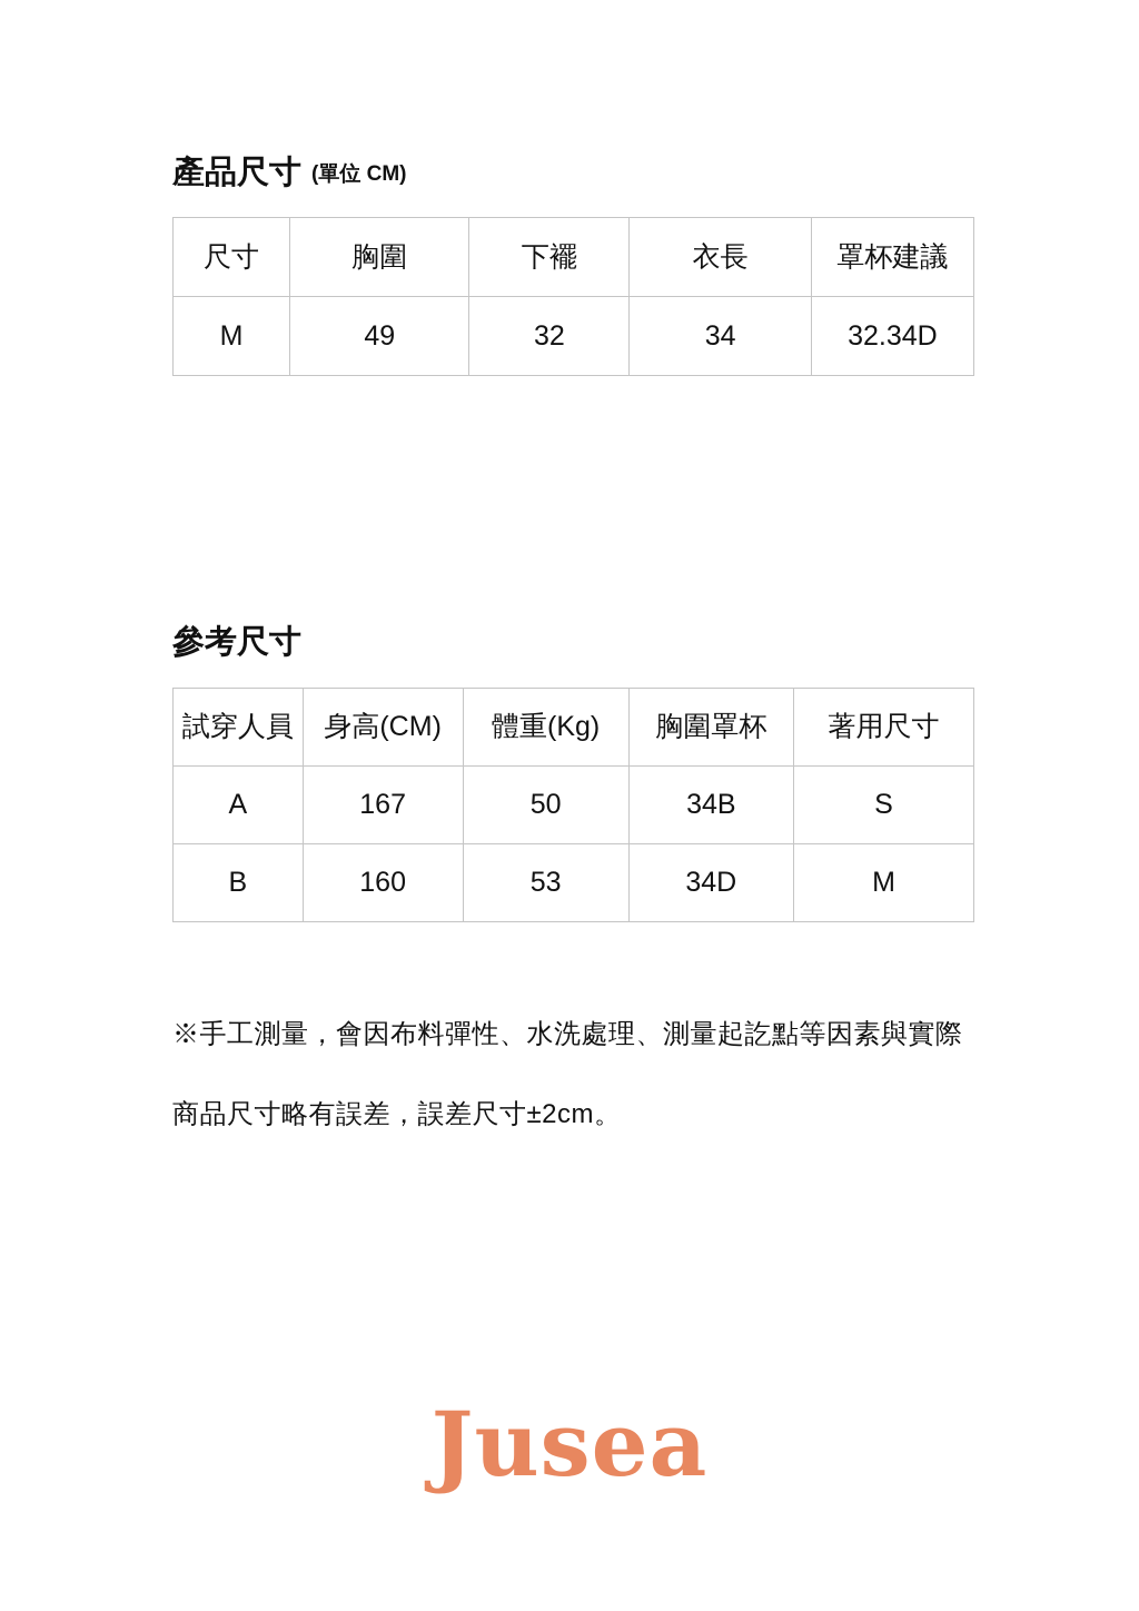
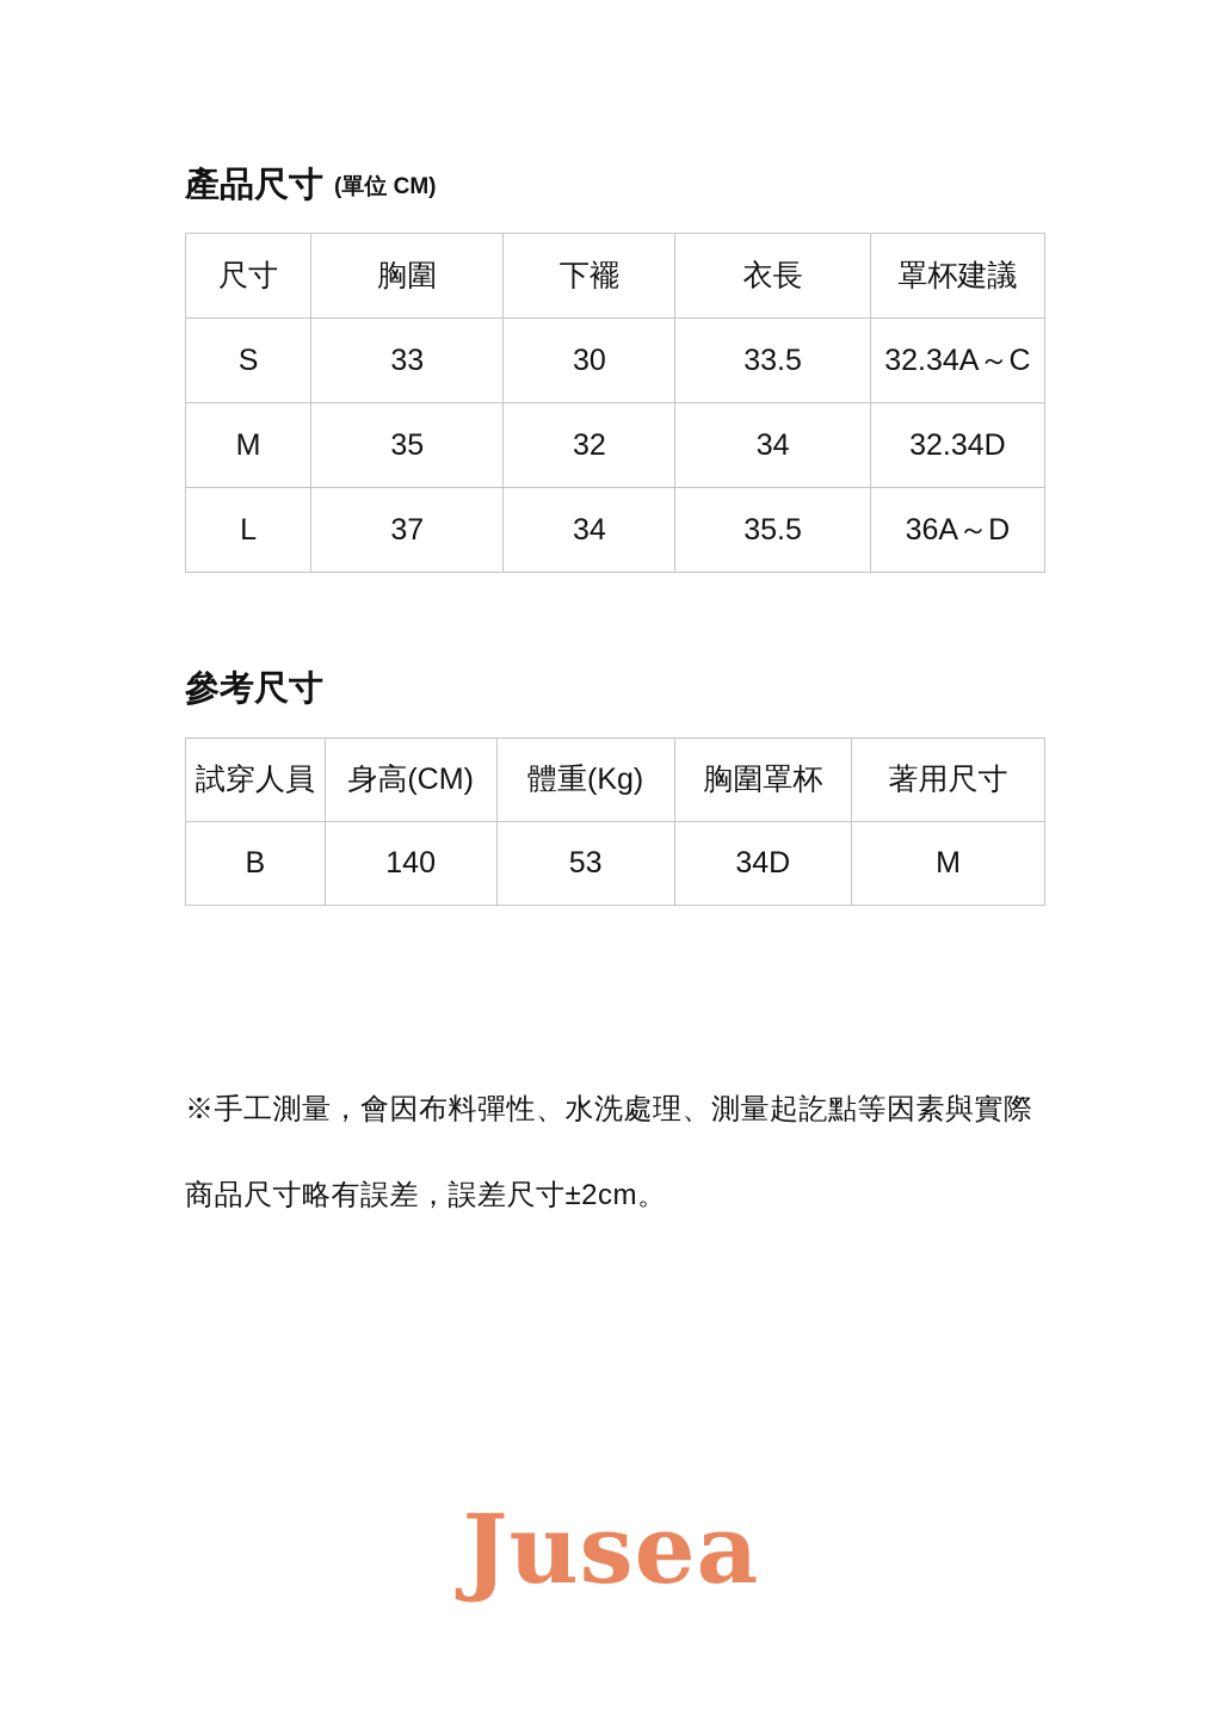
  產品尺寸 (單位 CM)
  尺寸	胸圍	下襬	衣長	罩杯建議
+ S	33	30	33.5	32.34A～C
- M	49	32	34	32.34D
+ M	35	32	34	32.34D
+ L	37	34	35.5	36A～D
  參考尺寸
  試穿人員	身高(CM)	體重(Kg)	胸圍罩杯	著用尺寸
- A	167	50	34B	S
- B	160	53	34D	M
+ B	140	53	34D	M
  ※手工測量，會因布料彈性、水洗處理、測量起訖點等因素與實際
  商品尺寸略有誤差，誤差尺寸±2cm。
  Jusea
